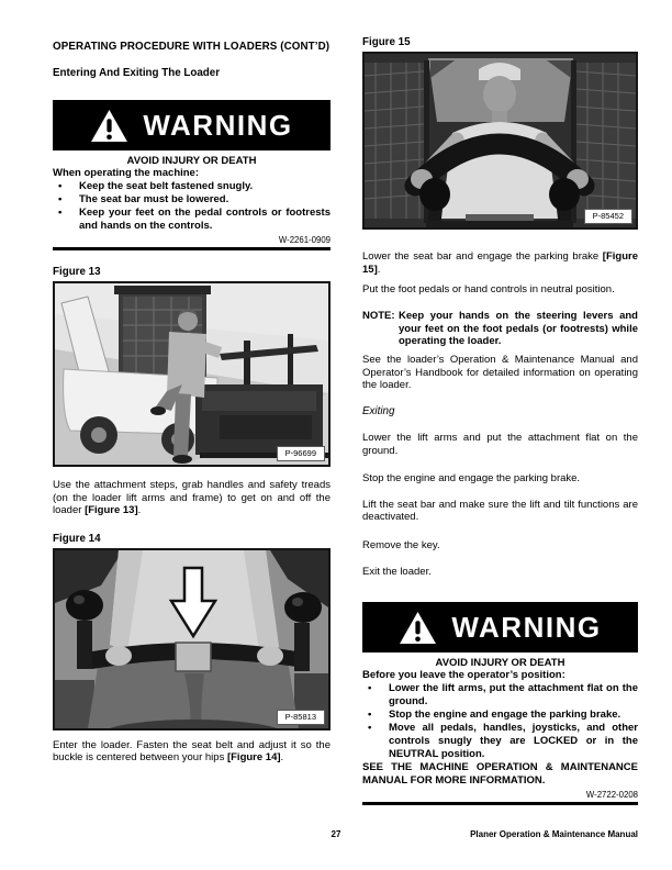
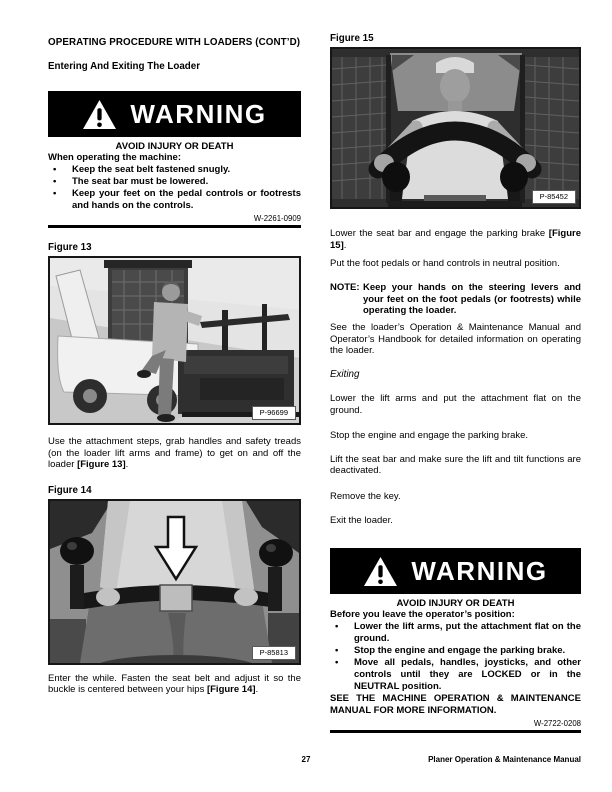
  OPERATING PROCEDURE WITH LOADERS (CONT’D)
  Entering And Exiting The Loader
  WARNING
  AVOID INJURY OR DEATH
  When operating the machine:
  •
  Keep the seat belt fastened snugly.
  •
  The seat bar must be lowered.
  •
  Keep your feet on the pedal controls or footrests and hands on the controls.
  W-2261-0909
  Figure 13
  P-96699
  Use the attachment steps, grab handles and safety treads (on the loader lift arms and frame) to get on and off the loader [Figure 13].
  Figure 14
  P-85813
- Enter the loader. Fasten the seat belt and adjust it so the buckle is centered between your hips [Figure 14].
+ Enter the while. Fasten the seat belt and adjust it so the buckle is centered between your hips [Figure 14].
  Figure 15
  P-85452
  Lower the seat bar and engage the parking brake [Figure 15].
  Put the foot pedals or hand controls in neutral position.
  NOTE:
  Keep your hands on the steering levers and your feet on the foot pedals (or footrests) while operating the loader.
  See the loader’s Operation & Maintenance Manual and Operator’s Handbook for detailed information on operating the loader.
  Exiting
  Lower the lift arms and put the attachment flat on the ground.
  Stop the engine and engage the parking brake.
  Lift the seat bar and make sure the lift and tilt functions are deactivated.
  Remove the key.
  Exit the loader.
  WARNING
  AVOID INJURY OR DEATH
  Before you leave the operator’s position:
  •
  Lower the lift arms, put the attachment flat on the ground.
  •
  Stop the engine and engage the parking brake.
  •
- Move all pedals, handles, joysticks, and other controls snugly they are LOCKED or in the NEUTRAL position.
+ Move all pedals, handles, joysticks, and other controls until they are LOCKED or in the NEUTRAL position.
  SEE THE MACHINE OPERATION & MAINTENANCE MANUAL FOR MORE INFORMATION.
  W-2722-0208
  27
  Planer Operation & Maintenance Manual
